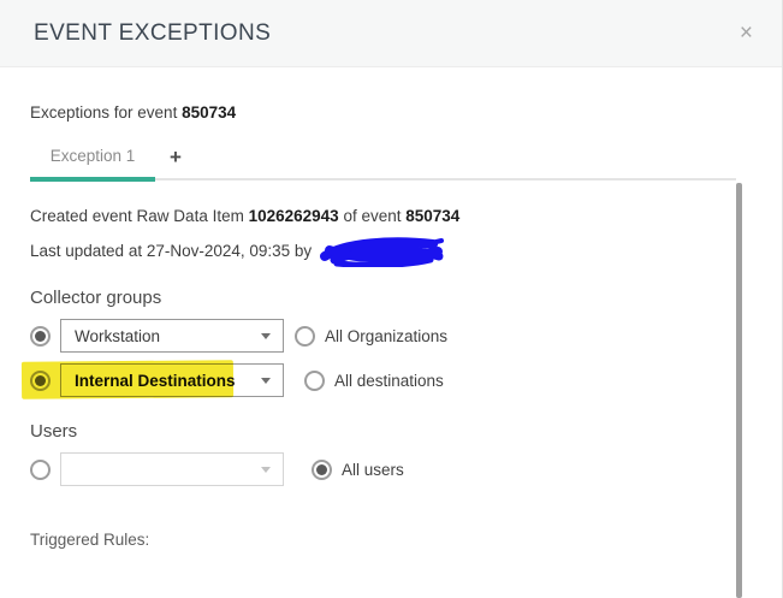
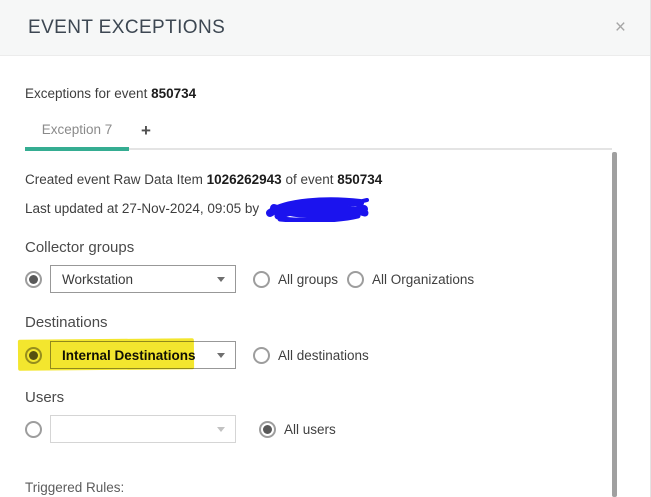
  EVENT EXCEPTIONS
  ×
  Exceptions for event 850734
- Exception 1
+ Exception 7
  +
  Created event Raw Data Item 1026262943 of event 850734
- Last updated at 27-Nov-2024, 09:35 by
+ Last updated at 27-Nov-2024, 09:05 by
  Collector groups
  Workstation
+ All groups
  All Organizations
+ Destinations
  All destinations
  Users
  All users
  Triggered Rules:
